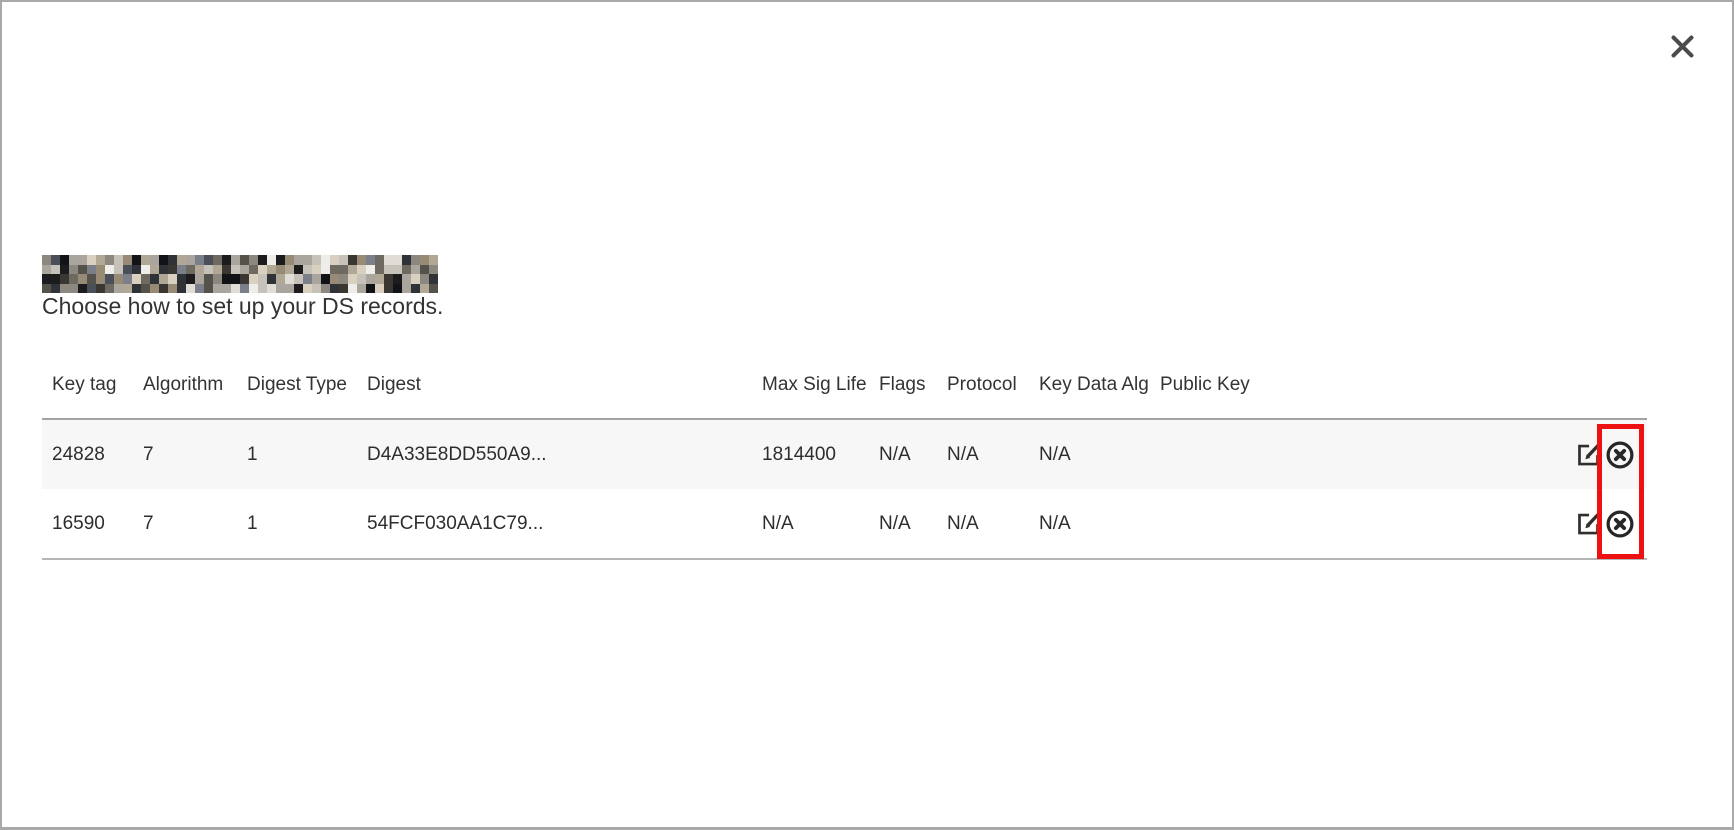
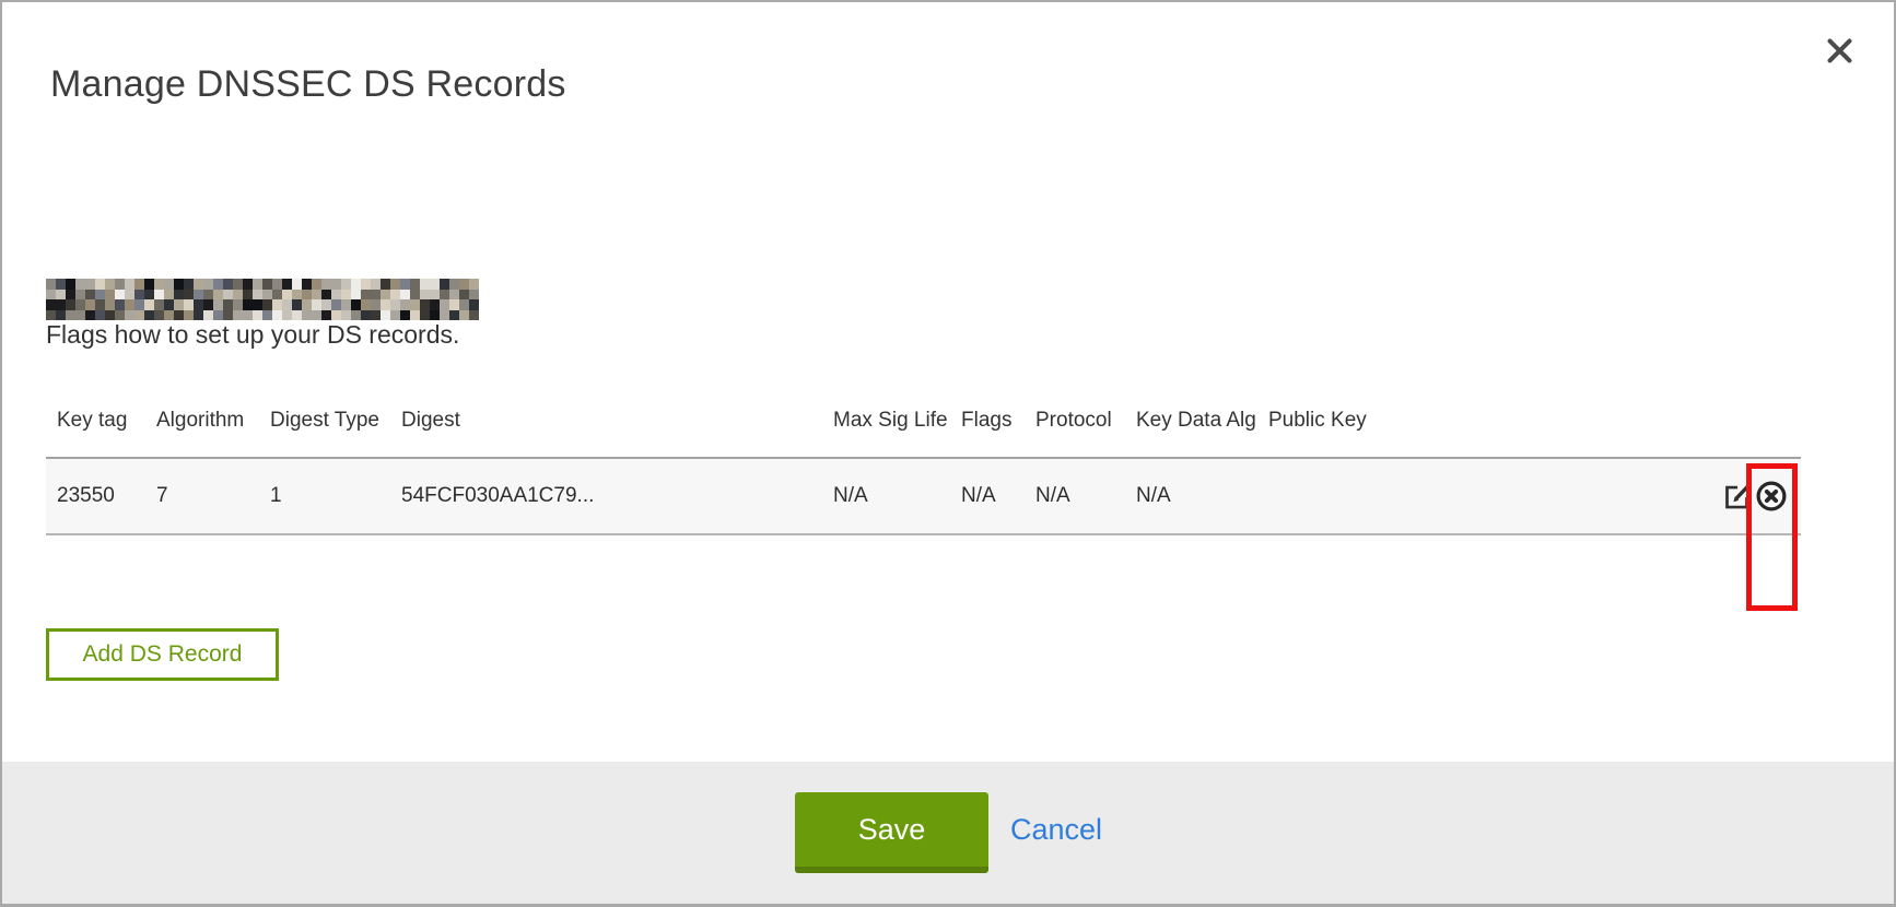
+ Manage DNSSEC DS Records
- Choose how to set up your DS records.
+ Flags how to set up your DS records.
  Key tag	Algorithm	Digest Type	Digest	Max Sig Life	Flags	Protocol	Key Data Alg	Public Key
- 24828	7	1	D4A33E8DD550A9...	1814400	N/A	N/A	N/A
- 16590	7	1	54FCF030AA1C79...	N/A	N/A	N/A	N/A
+ 23550	7	1	54FCF030AA1C79...	N/A	N/A	N/A	N/A
+ Add DS Record
+ Save
+ Cancel
